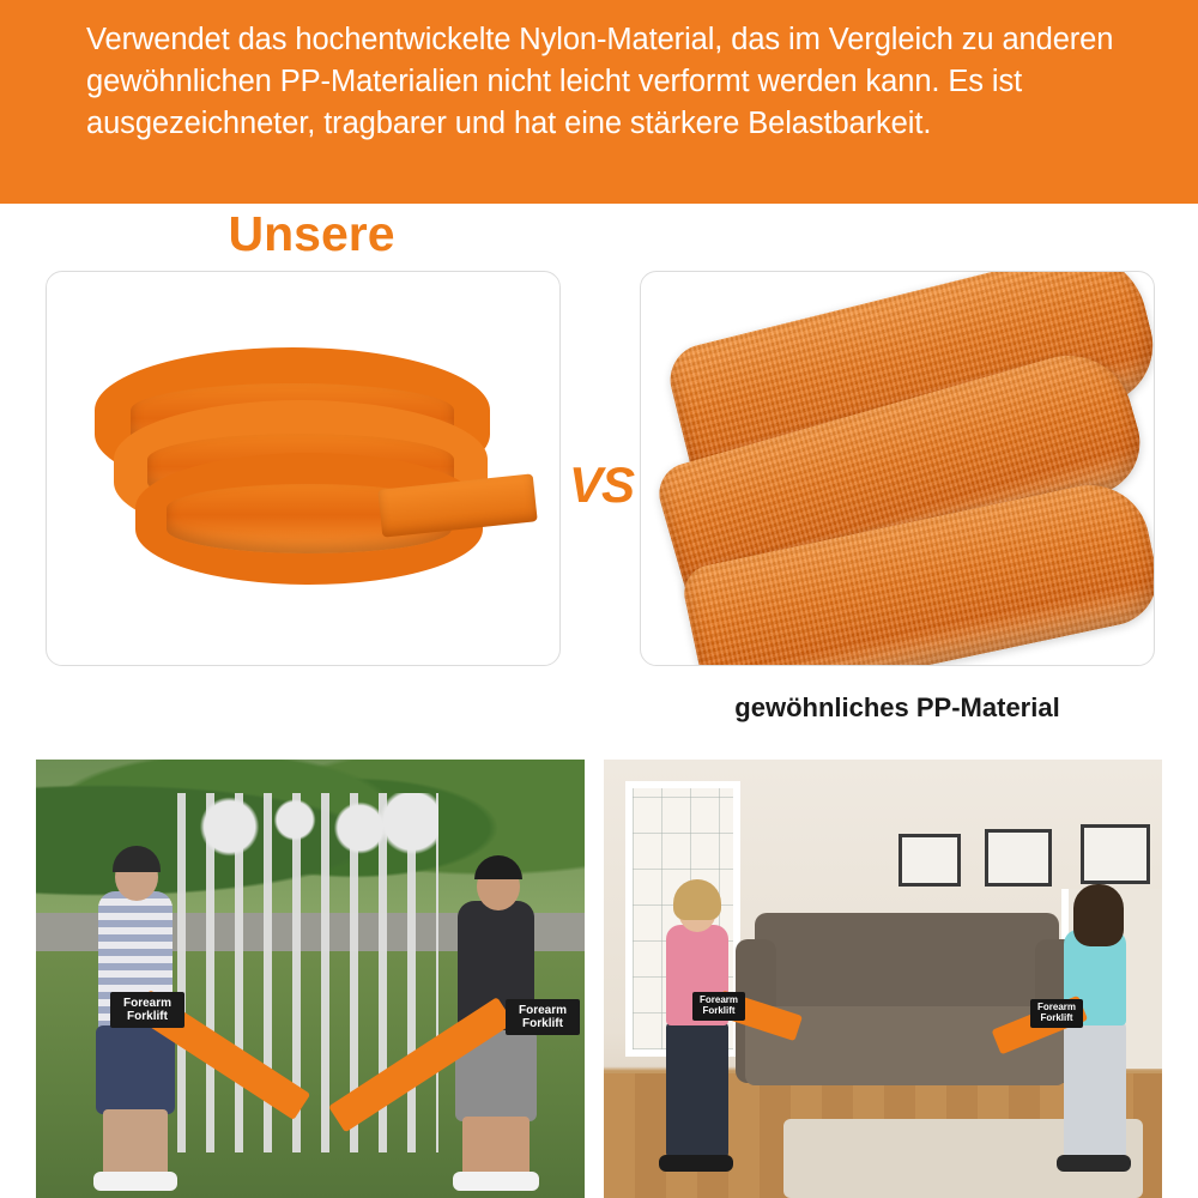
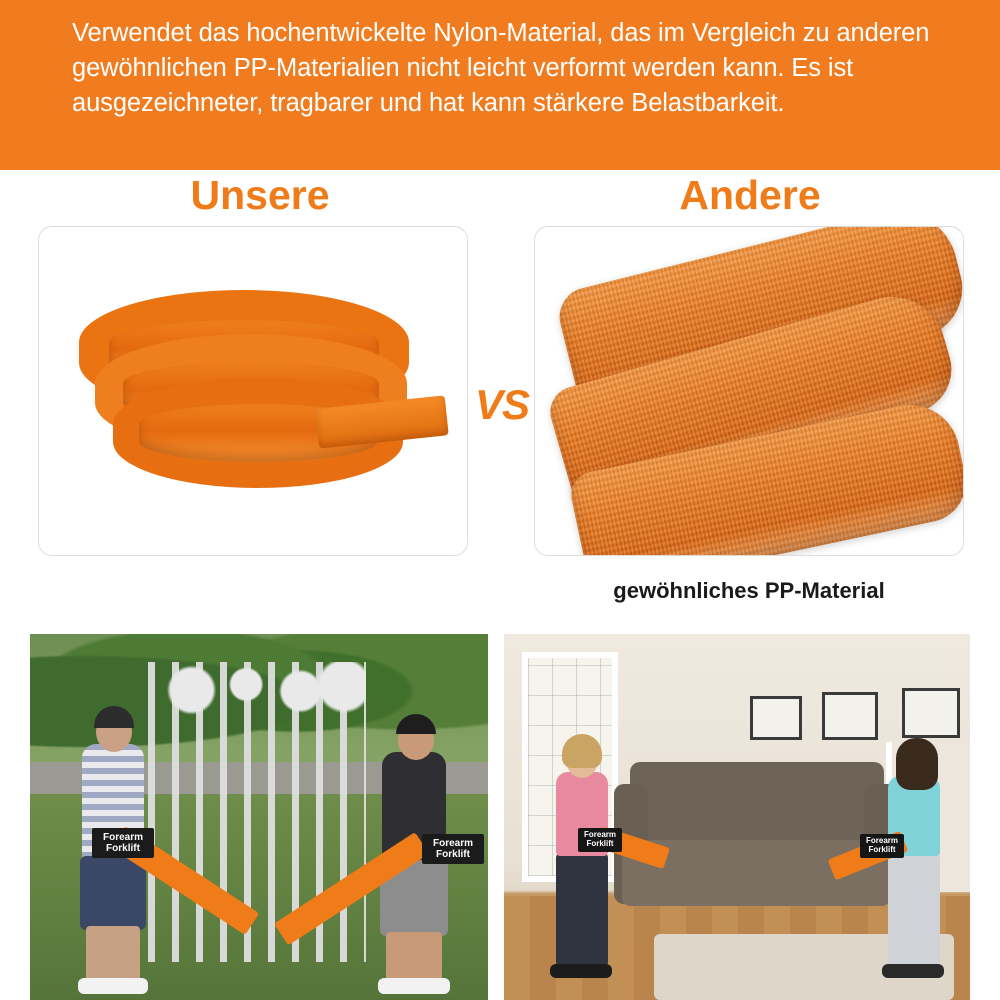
- Verwendet das hochentwickelte Nylon-Material, das im Vergleich zu anderen gewöhnlichen PP-Materialien nicht leicht verformt werden kann. Es ist ausgezeichneter, tragbarer und hat eine stärkere Belastbarkeit.
+ Verwendet das hochentwickelte Nylon-Material, das im Vergleich zu anderen gewöhnlichen PP-Materialien nicht leicht verformt werden kann. Es ist ausgezeichneter, tragbarer und hat kann stärkere Belastbarkeit.
  Unsere
+ Andere
  VS
  gewöhnliches PP-Material
  Forearm Forklift
  Forearm Forklift
  Forearm Forklift
  Forearm Forklift
